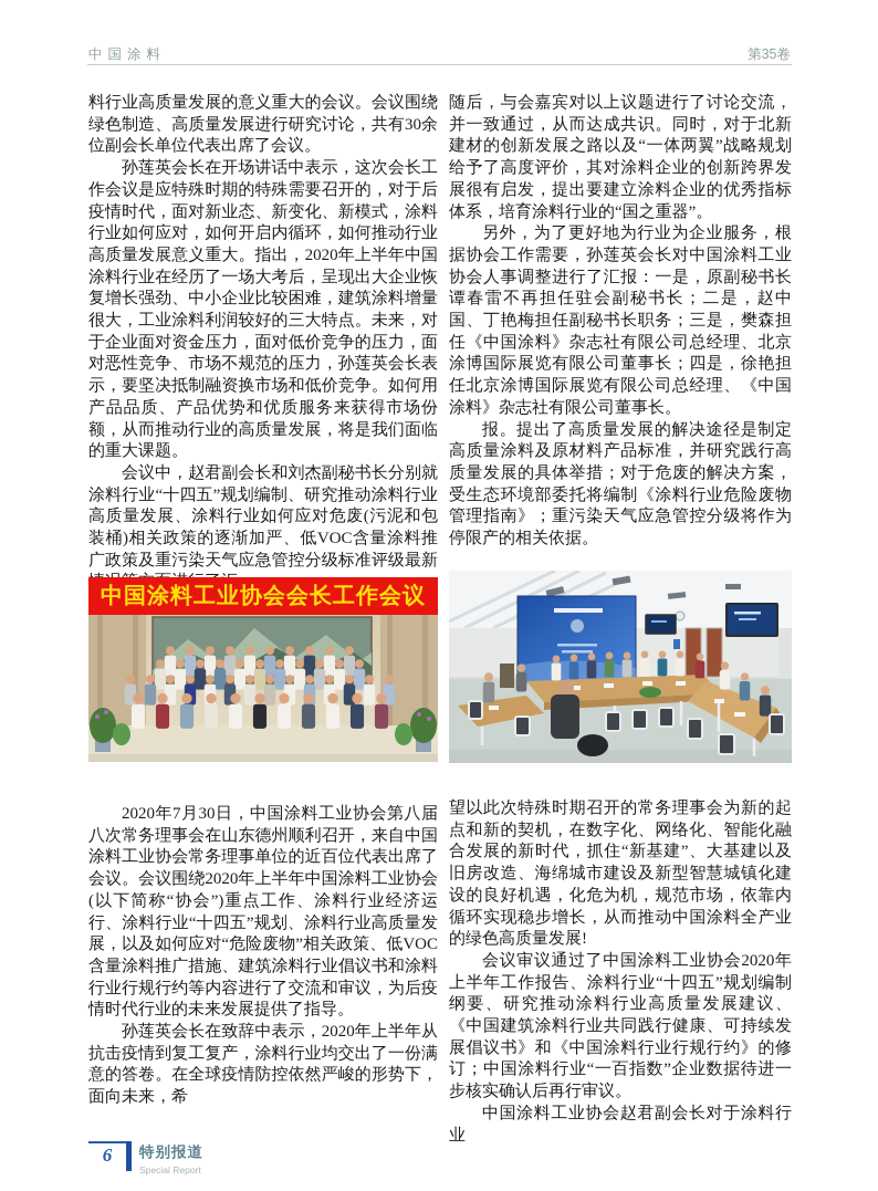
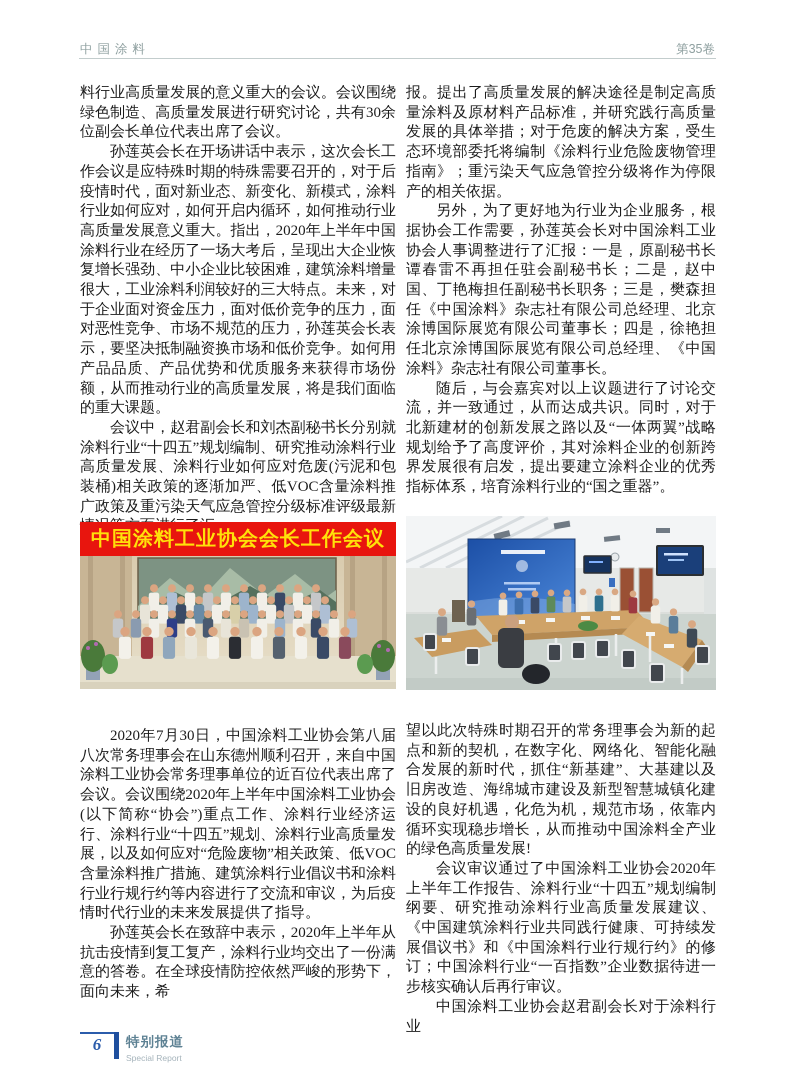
  中国涂料
  第35卷
  料行业高质量发展的意义重大的会议。会议围绕绿色制造、高质量发展进行研究讨论，共有30余位副会长单位代表出席了会议。
  孙莲英会长在开场讲话中表示，这次会长工作会议是应特殊时期的特殊需要召开的，对于后疫情时代，面对新业态、新变化、新模式，涂料行业如何应对，如何开启内循环，如何推动行业高质量发展意义重大。指出，2020年上半年中国涂料行业在经历了一场大考后，呈现出大企业恢复增长强劲、中小企业比较困难，建筑涂料增量很大，工业涂料利润较好的三大特点。未来，对于企业面对资金压力，面对低价竞争的压力，面对恶性竞争、市场不规范的压力，孙莲英会长表示，要坚决抵制融资换市场和低价竞争。如何用产品品质、产品优势和优质服务来获得市场份额，从而推动行业的高质量发展，将是我们面临的重大课题。
  会议中，赵君副会长和刘杰副秘书长分别就涂料行业“十四五”规划编制、研究推动涂料行业高质量发展、涂料行业如何应对危废(污泥和包装桶)相关政策的逐渐加严、低VOC含量涂料推广政策及重污染天气应急管控分级标准评级最新
- 随后，与会嘉宾对以上议题进行了讨论交流，并一致通过，从而达成共识。同时，对于北新建材的创新发展之路以及“一体两翼”战略规划给予了高度评价，其对涂料企业的创新跨界发展很有启发，提出要建立涂料企业的优秀指标体系，培育涂料行业的“国之重器”。
+ 报。提出了高质量发展的解决途径是制定高质量涂料及原材料产品标准，并研究践行高质量发展的具体举措；对于危废的解决方案，受生态环境部委托将编制《涂料行业危险废物管理指南》；重污染天气应急管控分级将作为停限产的相关依据。
  另外，为了更好地为行业为企业服务，根据协会工作需要，孙莲英会长对中国涂料工业协会人事调整进行了汇报：一是，原副秘书长谭春雷不再担任驻会副秘书长；二是，赵中国、丁艳梅担任副秘书长职务；三是，樊森担任《中国涂料》杂志社有限公司总经理、北京涂博国际展览有限公司董事长；四是，徐艳担任北京涂博国际展览有限公司总经理、《中国涂料》杂志社有限公司董事长。
- 报。提出了高质量发展的解决途径是制定高质量涂料及原材料产品标准，并研究践行高质量发展的具体举措；对于危废的解决方案，受生态环境部委托将编制《涂料行业危险废物管理指南》；重污染天气应急管控分级将作为停限产的相关依据。
+ 随后，与会嘉宾对以上议题进行了讨论交流，并一致通过，从而达成共识。同时，对于北新建材的创新发展之路以及“一体两翼”战略规划给予了高度评价，其对涂料企业的创新跨界发展很有启发，提出要建立涂料企业的优秀指标体系，培育涂料行业的“国之重器”。
  中国涂料工业协会会长工作会议
  2020年7月30日，中国涂料工业协会第八届八次常务理事会在山东德州顺利召开，来自中国涂料工业协会常务理事单位的近百位代表出席了会议。会议围绕2020年上半年中国涂料工业协会(以下简称“协会”)重点工作、涂料行业经济运行、涂料行业“十四五”规划、涂料行业高质量发展，以及如何应对“危险废物”相关政策、低VOC含量涂料推广措施、建筑涂料行业倡议书和涂料行业行规行约等内容进行了交流和审议，为后疫情时代行业的未来发展提供了指导。
  孙莲英会长在致辞中表示，2020年上半年从抗击疫情到复工复产，涂料行业均交出了一份满意的答卷。在全球疫情防控依然严峻的形势下，面向未来，希
  望以此次特殊时期召开的常务理事会为新的起点和新的契机，在数字化、网络化、智能化融合发展的新时代，抓住“新基建”、大基建以及旧房改造、海绵城市建设及新型智慧城镇化建设的良好机遇，化危为机，规范市场，依靠内循环实现稳步增长，从而推动中国涂料全产业的绿色高质量发展!
  会议审议通过了中国涂料工业协会2020年上半年工作报告、涂料行业“十四五”规划编制纲要、研究推动涂料行业高质量发展建议、《中国建筑涂料行业共同践行健康、可持续发展倡议书》和《中国涂料行业行规行约》的修订；中国涂料行业“一百指数”企业数据待进一步核实确认后再行审议。
  中国涂料工业协会赵君副会长对于涂料行业
  6
  特别报道
  Special Report
